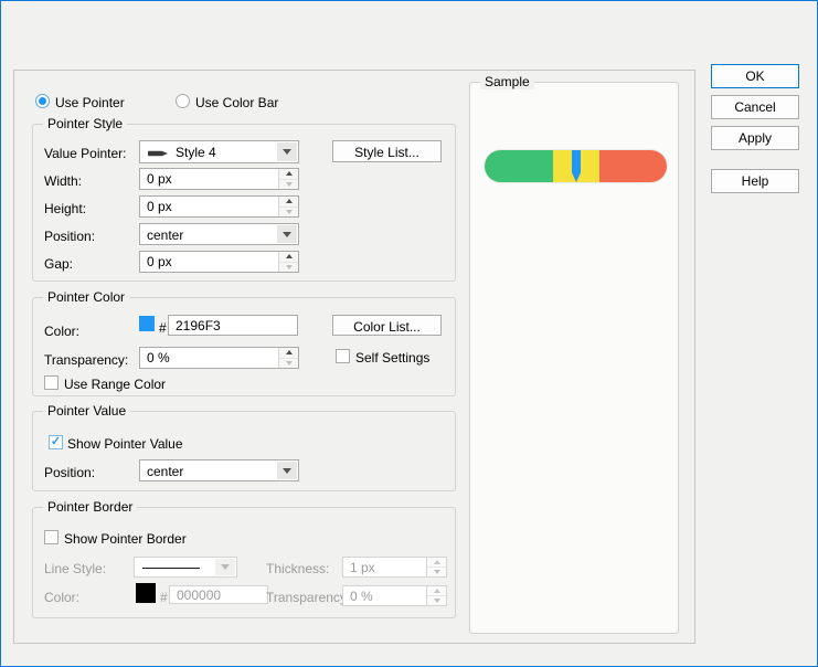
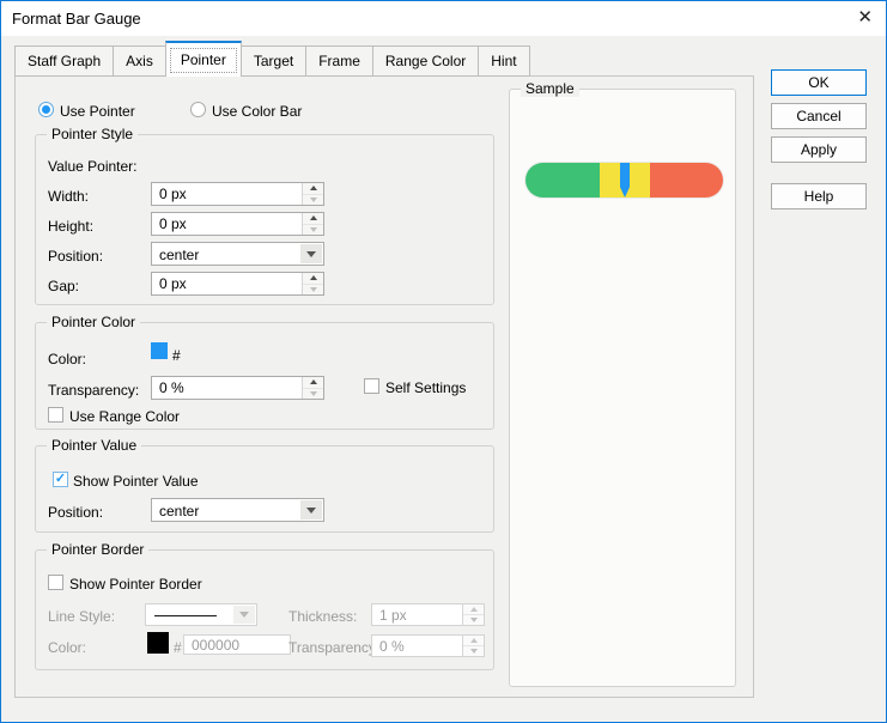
+ Format Bar Gauge
+ ✕
+ Staff Graph
+ Axis
+ Pointer
+ Target
+ Frame
+ Range Color
+ Hint
  Use Pointer
  Use Color Bar
  Pointer Style
  Value Pointer:
- Style 4
- Style List...
  Width:
  0 px
  Height:
  0 px
  Position:
  center
  Gap:
  0 px
  Pointer Color
  Color:
  #
- 2196F3
- Color List...
  Transparency:
  0 %
  Self Settings
  Use Range Color
  Pointer Value
  ✓
  Show Pointer Value
  Position:
  center
  Pointer Border
  Show Pointer Border
  Line Style:
  Thickness:
  1 px
  Color:
  #
  000000
  Transparenc
  0 %
  Sample
  OK
  Cancel
  Apply
  Help
